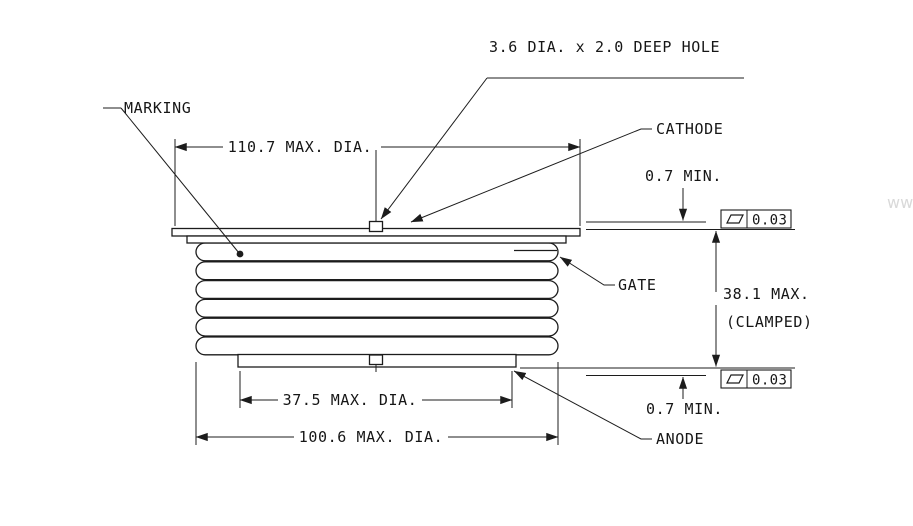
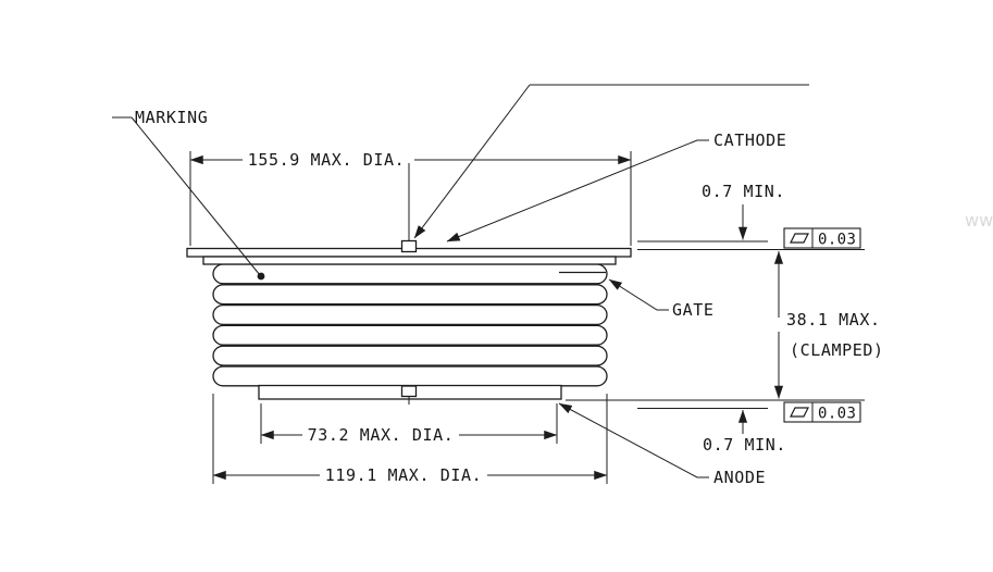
- 3.6 DIA. x 2.0 DEEP HOLE
  MARKING
  CATHODE
  GATE
  ANODE
- 110.7 MAX. DIA.
+ 155.9 MAX. DIA.
- 37.5 MAX. DIA.
+ 73.2 MAX. DIA.
- 100.6 MAX. DIA.
+ 119.1 MAX. DIA.
  0.7 MIN.
  38.1 MAX.
  (CLAMPED)
  0.7 MIN.
  0.03
  0.03
  ww
